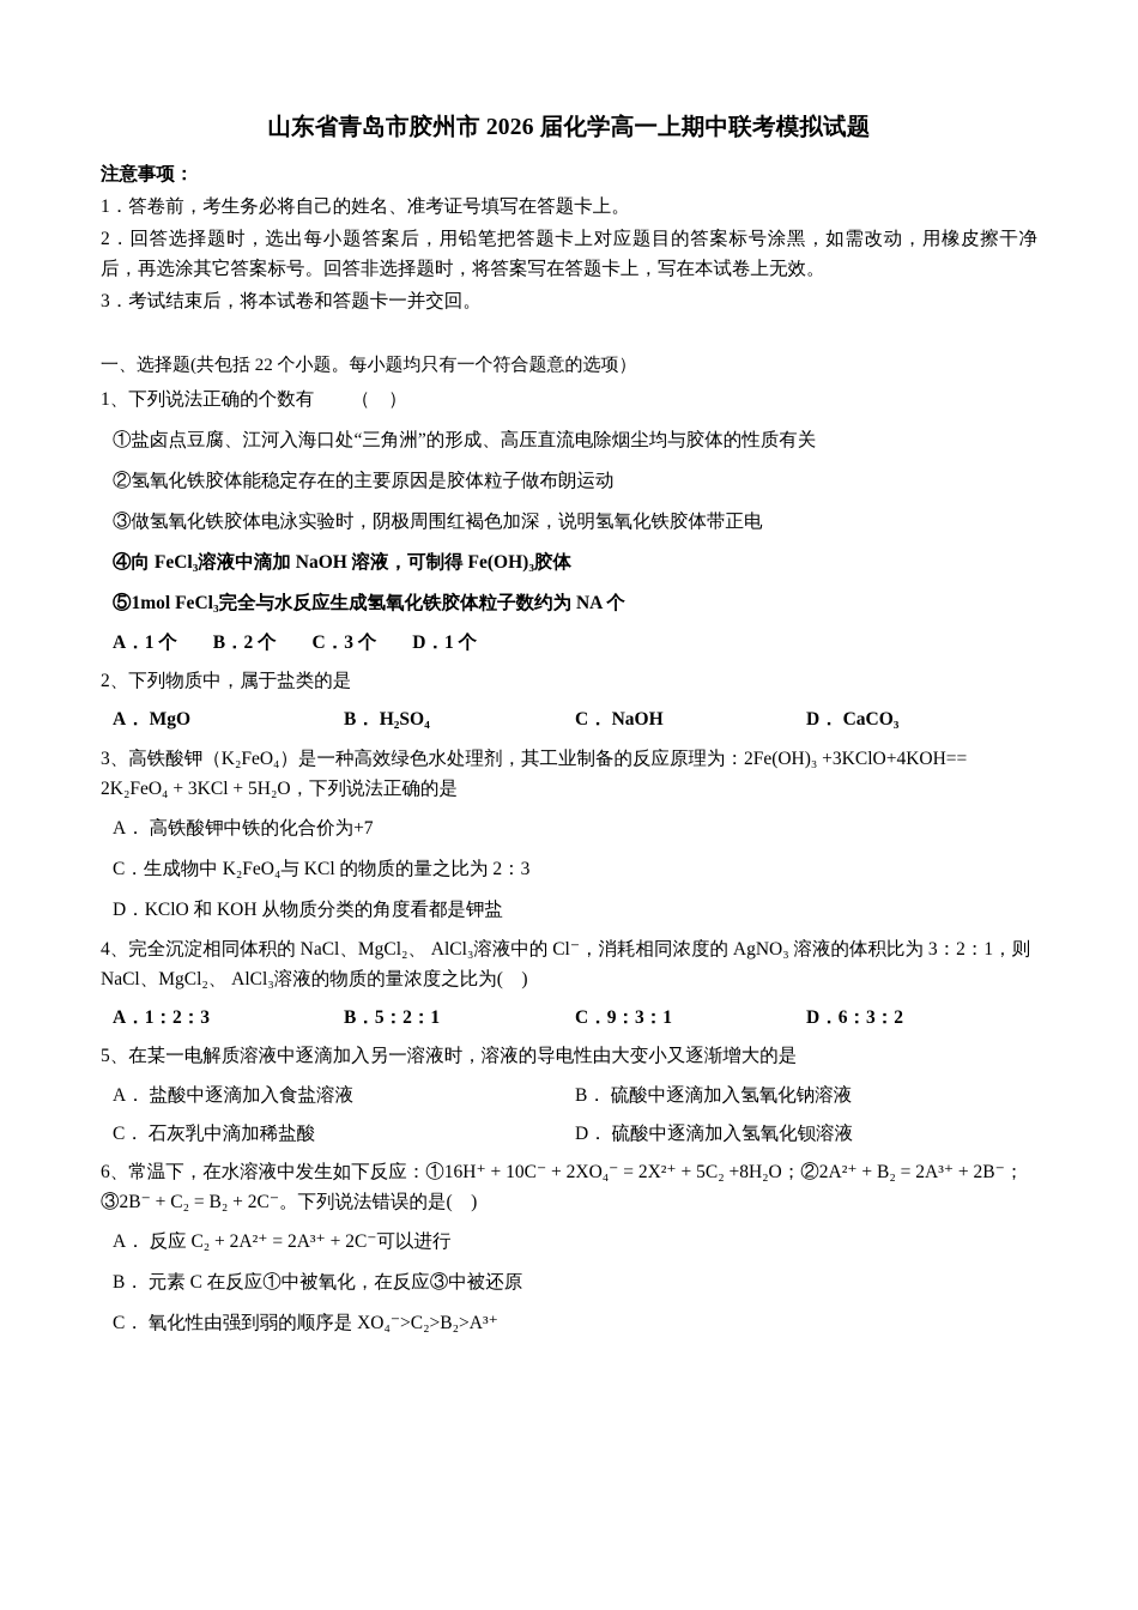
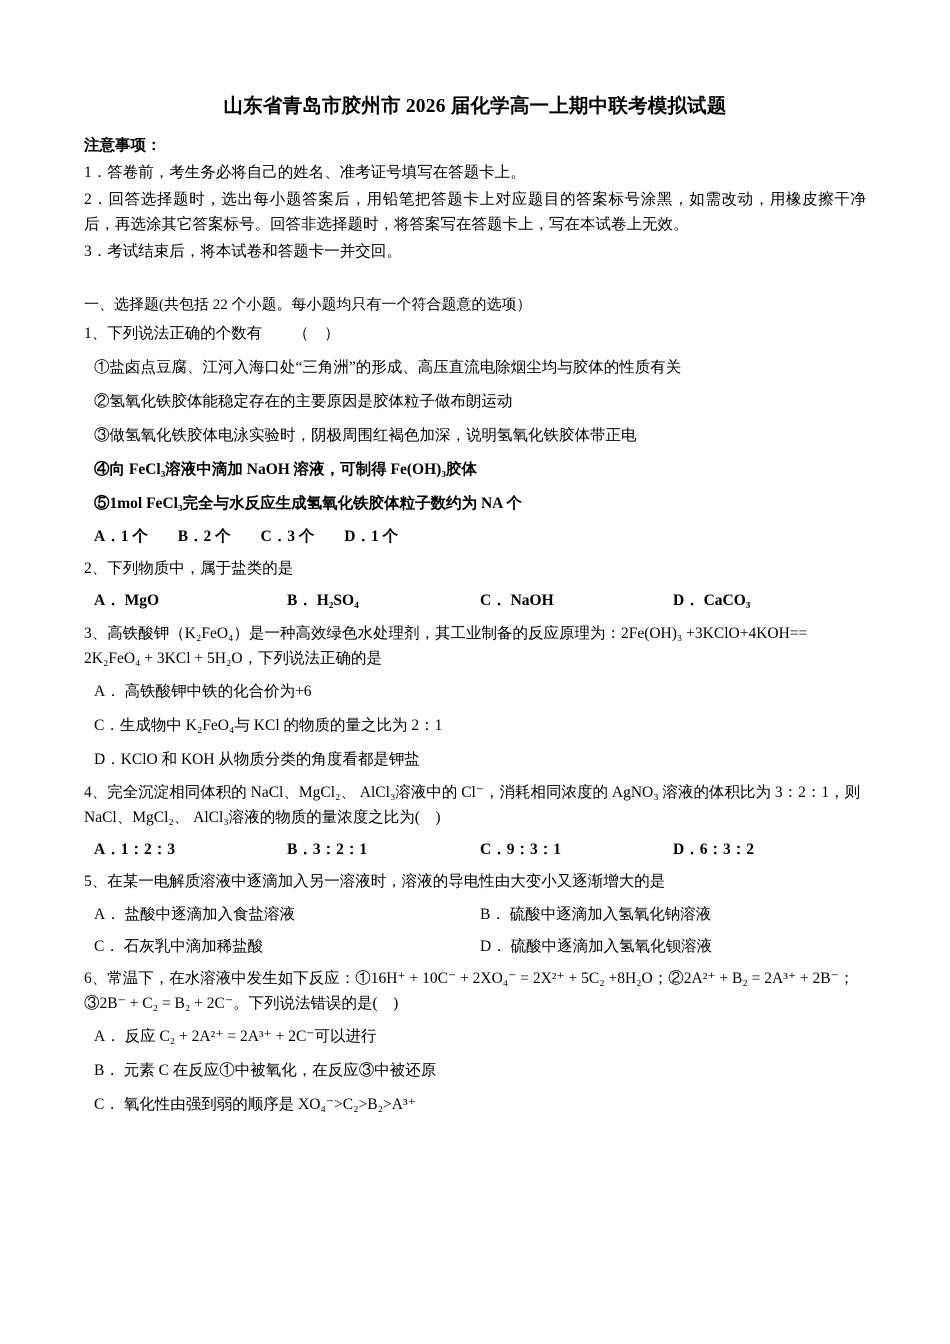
  山东省青岛市胶州市 2026 届化学高一上期中联考模拟试题
  注意事项：
  1．答卷前，考生务必将自己的姓名、准考证号填写在答题卡上。
  2．回答选择题时，选出每小题答案后，用铅笔把答题卡上对应题目的答案标号涂黑，如需改动，用橡皮擦干净后，再选涂其它答案标号。回答非选择题时，将答案写在答题卡上，写在本试卷上无效。
  3．考试结束后，将本试卷和答题卡一并交回。
  一、选择题(共包括 22 个小题。每小题均只有一个符合题意的选项）
  1、下列说法正确的个数有 （ ）
  ①盐卤点豆腐、江河入海口处“三角洲”的形成、高压直流电除烟尘均与胶体的性质有关
  ②氢氧化铁胶体能稳定存在的主要原因是胶体粒子做布朗运动
  ③做氢氧化铁胶体电泳实验时，阴极周围红褐色加深，说明氢氧化铁胶体带正电
  ④向 FeCl₃溶液中滴加 NaOH 溶液，可制得 Fe(OH)₃胶体
  ⑤1mol FeCl₃完全与水反应生成氢氧化铁胶体粒子数约为 NA 个
  A．1 个 B．2 个 C．3 个 D．1 个
  2、下列物质中，属于盐类的是
  A． MgO
  B． H₂SO₄
  C． NaOH
  D． CaCO₃
  3、高铁酸钾（K₂FeO₄）是一种高效绿色水处理剂，其工业制备的反应原理为：2Fe(OH)₃ +3KClO+4KOH== 2K₂FeO₄ + 3KCl + 5H₂O，下列说法正确的是
- A． 高铁酸钾中铁的化合价为+7
+ A． 高铁酸钾中铁的化合价为+6
- C．生成物中 K₂FeO₄与 KCl 的物质的量之比为 2：3
+ C．生成物中 K₂FeO₄与 KCl 的物质的量之比为 2：1
  D．KClO 和 KOH 从物质分类的角度看都是钾盐
  4、完全沉淀相同体积的 NaCl、MgCl₂、 AlCl₃溶液中的 Cl⁻，消耗相同浓度的 AgNO₃ 溶液的体积比为 3：2：1，则 NaCl、MgCl₂、 AlCl₃溶液的物质的量浓度之比为( )
  A．1：2：3
- B．5：2：1
+ B．3：2：1
  C．9：3：1
  D．6：3：2
  5、在某一电解质溶液中逐滴加入另一溶液时，溶液的导电性由大变小又逐渐增大的是
  A． 盐酸中逐滴加入食盐溶液
  B． 硫酸中逐滴加入氢氧化钠溶液
  C． 石灰乳中滴加稀盐酸
  D． 硫酸中逐滴加入氢氧化钡溶液
  6、常温下，在水溶液中发生如下反应：①16H⁺ + 10C⁻ + 2XO₄⁻ = 2X²⁺ + 5C₂ +8H₂O；②2A²⁺ + B₂ = 2A³⁺ + 2B⁻；③2B⁻ + C₂ = B₂ + 2C⁻。下列说法错误的是( )
  A． 反应 C₂ + 2A²⁺ = 2A³⁺ + 2C⁻可以进行
  B． 元素 C 在反应①中被氧化，在反应③中被还原
  C． 氧化性由强到弱的顺序是 XO₄⁻>C₂>B₂>A³⁺
